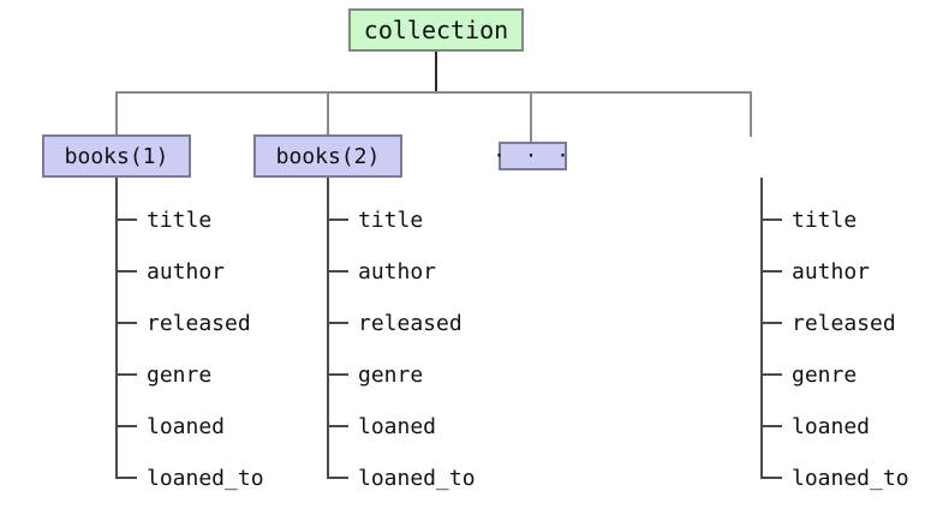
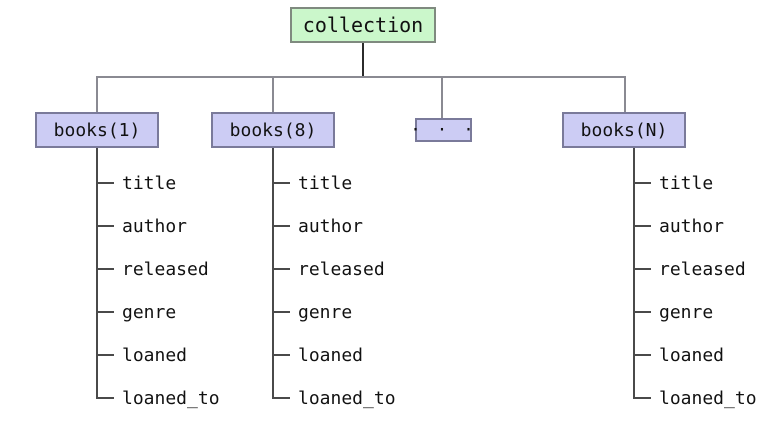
  collection
  books(1)
- books(2)
+ books(8)
  · · ·
+ books(N)
  title
  author
  released
  genre
  loaned
  loaned_to
  title
  author
  released
  genre
  loaned
  loaned_to
  title
  author
  released
  genre
  loaned
  loaned_to
